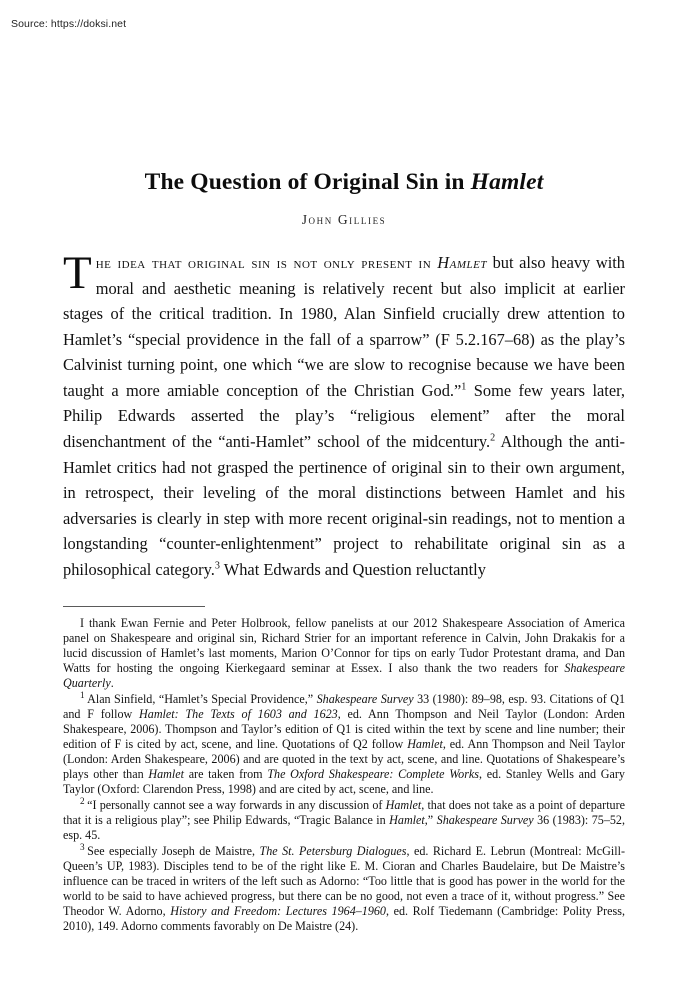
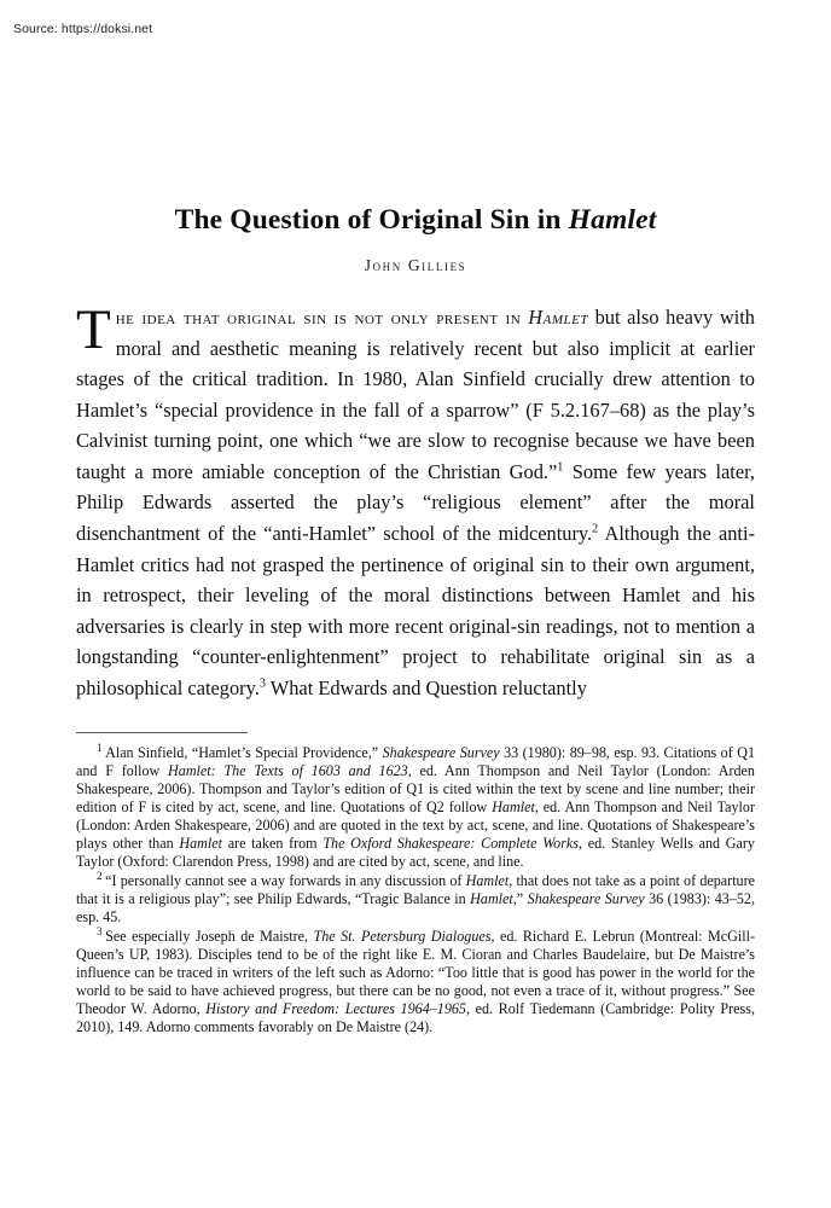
  Source: https://doksi.net
  The Question of Original Sin in Hamlet
  John Gillies
  T
  he idea that original sin is not only present in Hamlet but also heavy with moral and aesthetic meaning is relatively recent but also implicit at earlier stages of the critical tradition. In 1980, Alan Sinfield crucially drew attention to Hamlet’s “special providence in the fall of a sparrow” (F 5.2.167–68) as the play’s Calvinist turning point, one which “we are slow to recognise because we have been taught a more amiable conception of the Christian God.”1 Some few years later, Philip Edwards asserted the play’s “religious element” after the moral disenchantment of the “anti-Hamlet” school of the midcentury.2 Although the anti-Hamlet critics had not grasped the pertinence of original sin to their own argument, in retrospect, their leveling of the moral distinctions between Hamlet and his adversaries is clearly in step with more recent original-sin readings, not to mention a longstanding “counter-enlightenment” project to rehabilitate original sin as a philosophical category.3 What Edwards and Question reluctantly
- I thank Ewan Fernie and Peter Holbrook, fellow panelists at our 2012 Shakespeare Association of America panel on Shakespeare and original sin, Richard Strier for an important reference in Calvin, John Drakakis for a lucid discussion of Hamlet’s last moments, Marion O’Connor for tips on early Tudor Protestant drama, and Dan Watts for hosting the ongoing Kierkegaard seminar at Essex. I also thank the two readers for Shakespeare Quarterly.
  1 Alan Sinfield, “Hamlet’s Special Providence,” Shakespeare Survey 33 (1980): 89–98, esp. 93. Citations of Q1 and F follow Hamlet: The Texts of 1603 and 1623, ed. Ann Thompson and Neil Taylor (London: Arden Shakespeare, 2006). Thompson and Taylor’s edition of Q1 is cited within the text by scene and line number; their edition of F is cited by act, scene, and line. Quotations of Q2 follow Hamlet, ed. Ann Thompson and Neil Taylor (London: Arden Shakespeare, 2006) and are quoted in the text by act, scene, and line. Quotations of Shakespeare’s plays other than Hamlet are taken from The Oxford Shakespeare: Complete Works, ed. Stanley Wells and Gary Taylor (Oxford: Clarendon Press, 1998) and are cited by act, scene, and line.
- 2 “I personally cannot see a way forwards in any discussion of Hamlet, that does not take as a point of departure that it is a religious play”; see Philip Edwards, “Tragic Balance in Hamlet,” Shakespeare Survey 36 (1983): 75–52, esp. 45.
+ 2 “I personally cannot see a way forwards in any discussion of Hamlet, that does not take as a point of departure that it is a religious play”; see Philip Edwards, “Tragic Balance in Hamlet,” Shakespeare Survey 36 (1983): 43–52, esp. 45.
- 3 See especially Joseph de Maistre, The St. Petersburg Dialogues, ed. Richard E. Lebrun (Montreal: McGill-Queen’s UP, 1983). Disciples tend to be of the right like E. M. Cioran and Charles Baudelaire, but De Maistre’s influence can be traced in writers of the left such as Adorno: “Too little that is good has power in the world for the world to be said to have achieved progress, but there can be no good, not even a trace of it, without progress.” See Theodor W. Adorno, History and Freedom: Lectures 1964–1960, ed. Rolf Tiedemann (Cambridge: Polity Press, 2010), 149. Adorno comments favorably on De Maistre (24).
+ 3 See especially Joseph de Maistre, The St. Petersburg Dialogues, ed. Richard E. Lebrun (Montreal: McGill-Queen’s UP, 1983). Disciples tend to be of the right like E. M. Cioran and Charles Baudelaire, but De Maistre’s influence can be traced in writers of the left such as Adorno: “Too little that is good has power in the world for the world to be said to have achieved progress, but there can be no good, not even a trace of it, without progress.” See Theodor W. Adorno, History and Freedom: Lectures 1964–1965, ed. Rolf Tiedemann (Cambridge: Polity Press, 2010), 149. Adorno comments favorably on De Maistre (24).
